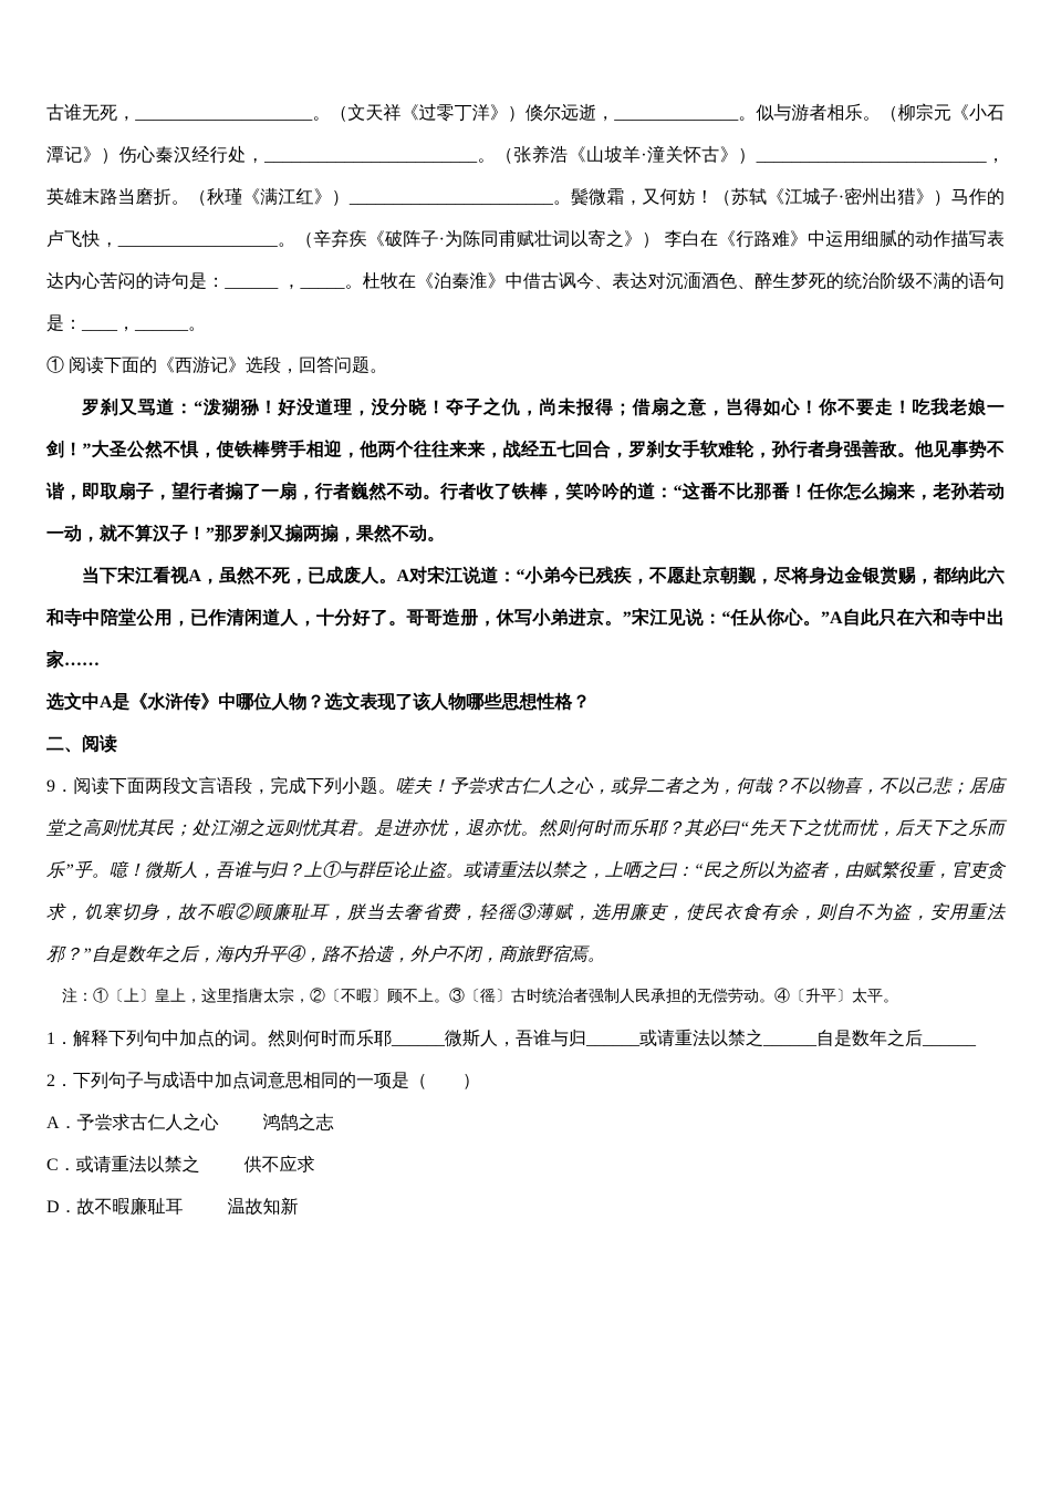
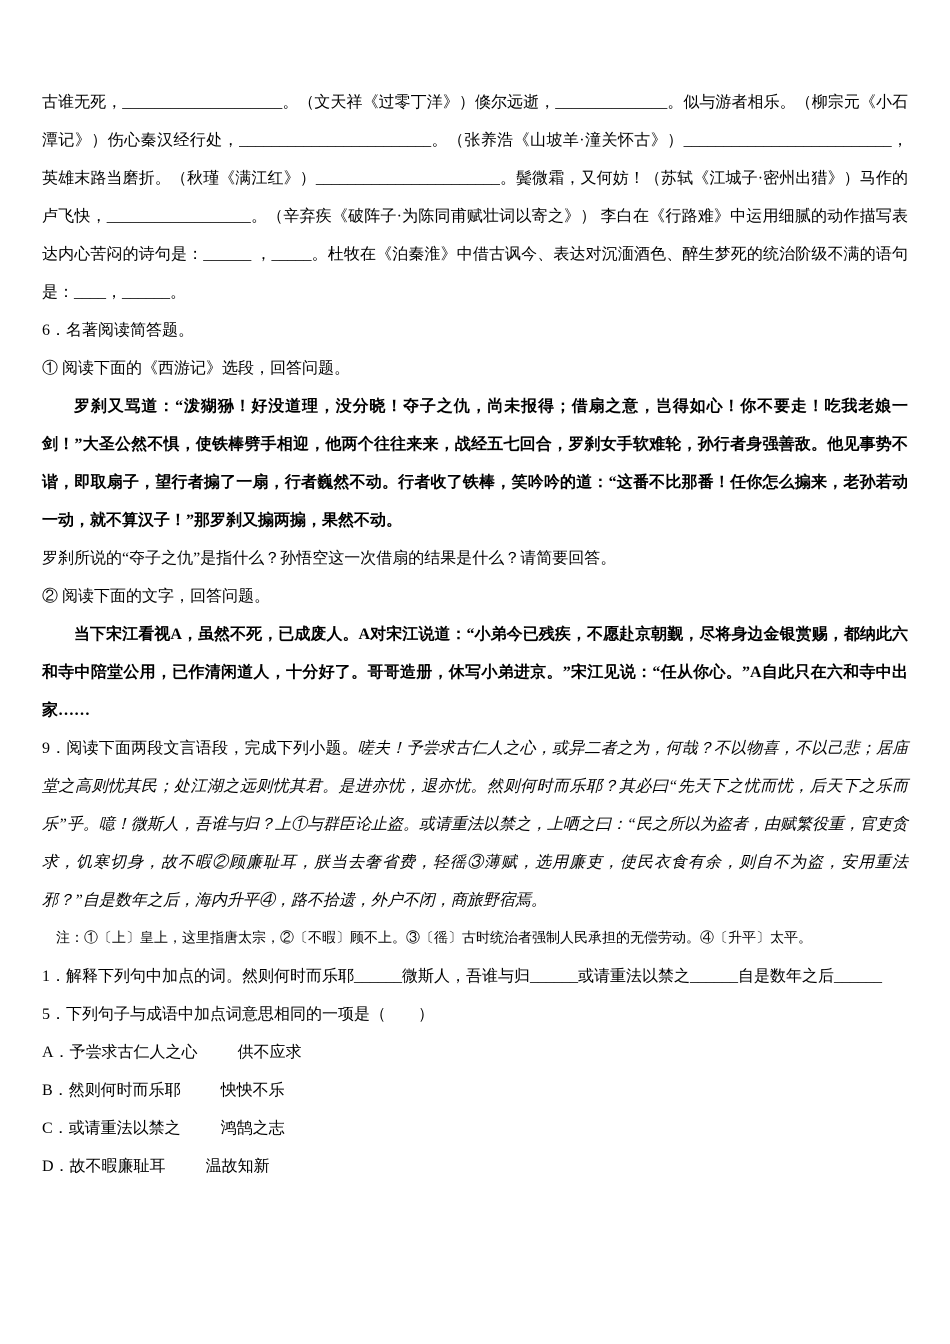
  古谁无死，____________________。（文天祥《过零丁洋》）倏尔远逝，______________。似与游者相乐。（柳宗元《小石潭记》）伤心秦汉经行处，________________________。（张养浩《山坡羊·潼关怀古》）__________________________，英雄末路当磨折。（秋瑾《满江红》）_______________________。鬓微霜，又何妨！（苏轼《江城子·密州出猎》）马作的卢飞快，__________________。（辛弃疾《破阵子·为陈同甫赋壮词以寄之》） 李白在《行路难》中运用细腻的动作描写表达内心苦闷的诗句是：______ ，_____。杜牧在《泊秦淮》中借古讽今、表达对沉湎酒色、醉生梦死的统治阶级不满的语句是：____，______。
+ 6．名著阅读简答题。
  ① 阅读下面的《西游记》选段，回答问题。
  罗刹又骂道：“泼猢狲！好没道理，没分晓！夺子之仇，尚未报得；借扇之意，岂得如心！你不要走！吃我老娘一剑！”大圣公然不惧，使铁棒劈手相迎，他两个往往来来，战经五七回合，罗刹女手软难轮，孙行者身强善敌。他见事势不谐，即取扇子，望行者搧了一扇，行者巍然不动。行者收了铁棒，笑吟吟的道：“这番不比那番！任你怎么搧来，老孙若动一动，就不算汉子！”那罗刹又搧两搧，果然不动。
+ 罗刹所说的“夺子之仇”是指什么？孙悟空这一次借扇的结果是什么？请简要回答。
+ ② 阅读下面的文字，回答问题。
  当下宋江看视A，虽然不死，已成废人。A对宋江说道：“小弟今已残疾，不愿赴京朝觐，尽将身边金银赏赐，都纳此六和寺中陪堂公用，已作清闲道人，十分好了。哥哥造册，休写小弟进京。”宋江见说：“任从你心。”A自此只在六和寺中出家……
- 选文中A是《水浒传》中哪位人物？选文表现了该人物哪些思想性格？
- 二、阅读
  9．阅读下面两段文言语段，完成下列小题。嗟夫！予尝求古仁人之心，或异二者之为，何哉？不以物喜，不以己悲；居庙堂之高则忧其民；处江湖之远则忧其君。是进亦忧，退亦忧。然则何时而乐耶？其必曰“先天下之忧而忧，后天下之乐而乐”乎。噫！微斯人，吾谁与归？上①与群臣论止盗。或请重法以禁之，上哂之曰：“民之所以为盗者，由赋繁役重，官吏贪求，饥寒切身，故不暇②顾廉耻耳，朕当去奢省费，轻徭③薄赋，选用廉吏，使民衣食有余，则自不为盗，安用重法邪？”自是数年之后，海内升平④，路不拾遗，外户不闭，商旅野宿焉。
  注：①〔上〕皇上，这里指唐太宗，②〔不暇〕顾不上。③〔徭〕古时统治者强制人民承担的无偿劳动。④〔升平〕太平。
  1．解释下列句中加点的词。然则何时而乐耶______微斯人，吾谁与归______或请重法以禁之______自是数年之后______
- 2．下列句子与成语中加点词意思相同的一项是（ ）
+ 5．下列句子与成语中加点词意思相同的一项是（ ）
- A．予尝求古仁人之心 鸿鹄之志
+ A．予尝求古仁人之心 供不应求
+ B．然则何时而乐耶 怏怏不乐
- C．或请重法以禁之 供不应求
+ C．或请重法以禁之 鸿鹄之志
  D．故不暇廉耻耳 温故知新
